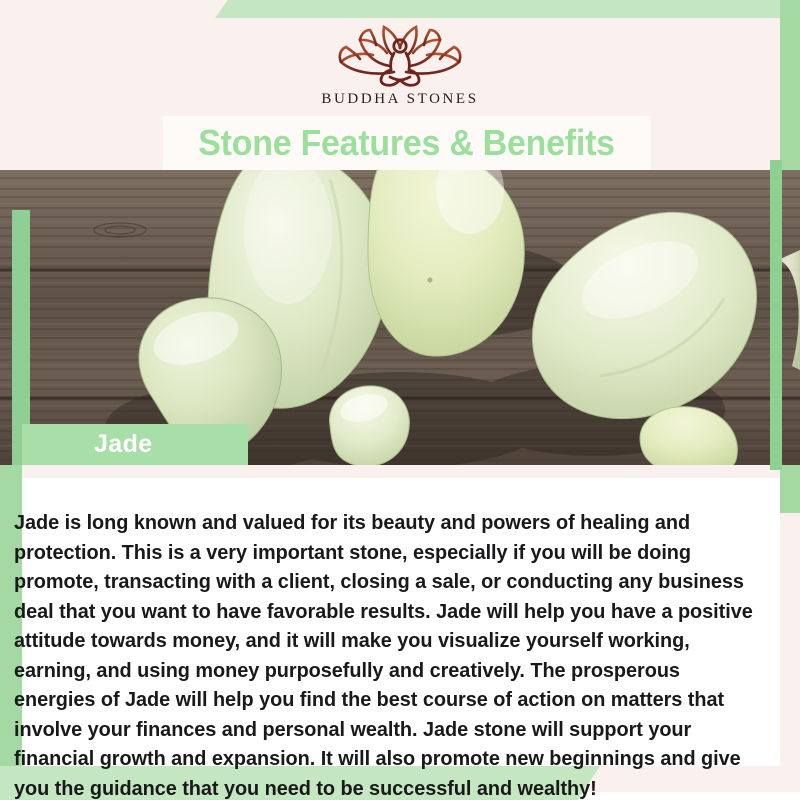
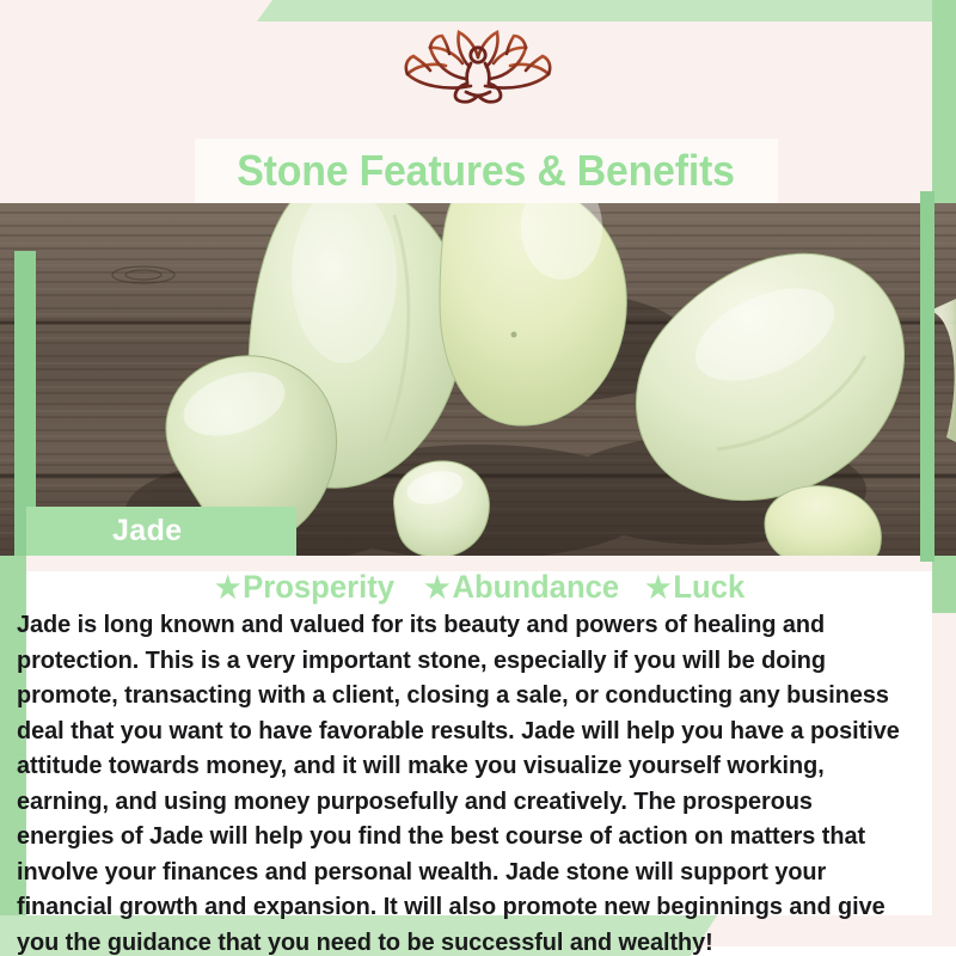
- BUDDHA STONES
  Stone Features & Benefits
  Jade
+ ★Prosperity ★Abundance ★Luck
  Jade is long known and valued for its beauty and powers of healing and protection. This is a very important stone, especially if you will be doing promote, transacting with a client, closing a sale, or conducting any business deal that you want to have favorable results. Jade will help you have a positive attitude towards money, and it will make you visualize yourself working, earning, and using money purposefully and creatively. The prosperous energies of Jade will help you find the best course of action on matters that involve your finances and personal wealth. Jade stone will support your financial growth and expansion. It will also promote new beginnings and give you the guidance that you need to be successful and wealthy!
